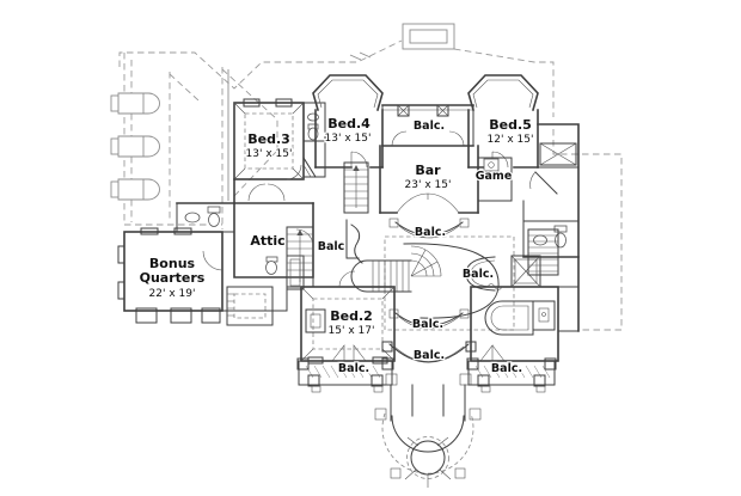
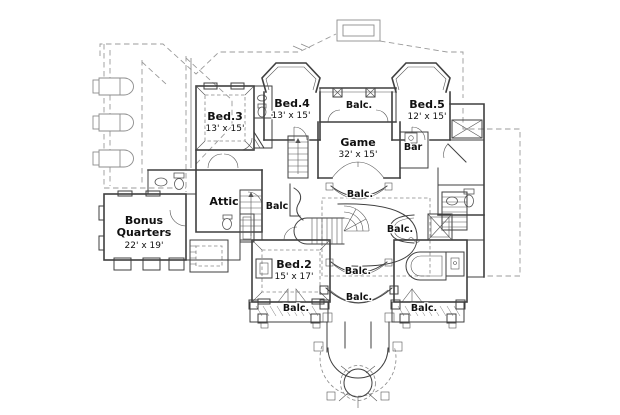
  Bed.3
  13' x 15'
  Bed.4
  13' x 15'
  Balc.
  Bed.5
  12' x 15'
- Bar
+ Game
- 23' x 15'
+ 32' x 15'
- Game
+ Bar
  Attic
  Balc
  Balc.
  Balc.
  Balc.
  Bonus
  Quarters
  22' x 19'
  Bed.2
  15' x 17'
  Balc.
  Balc.
  Balc.
